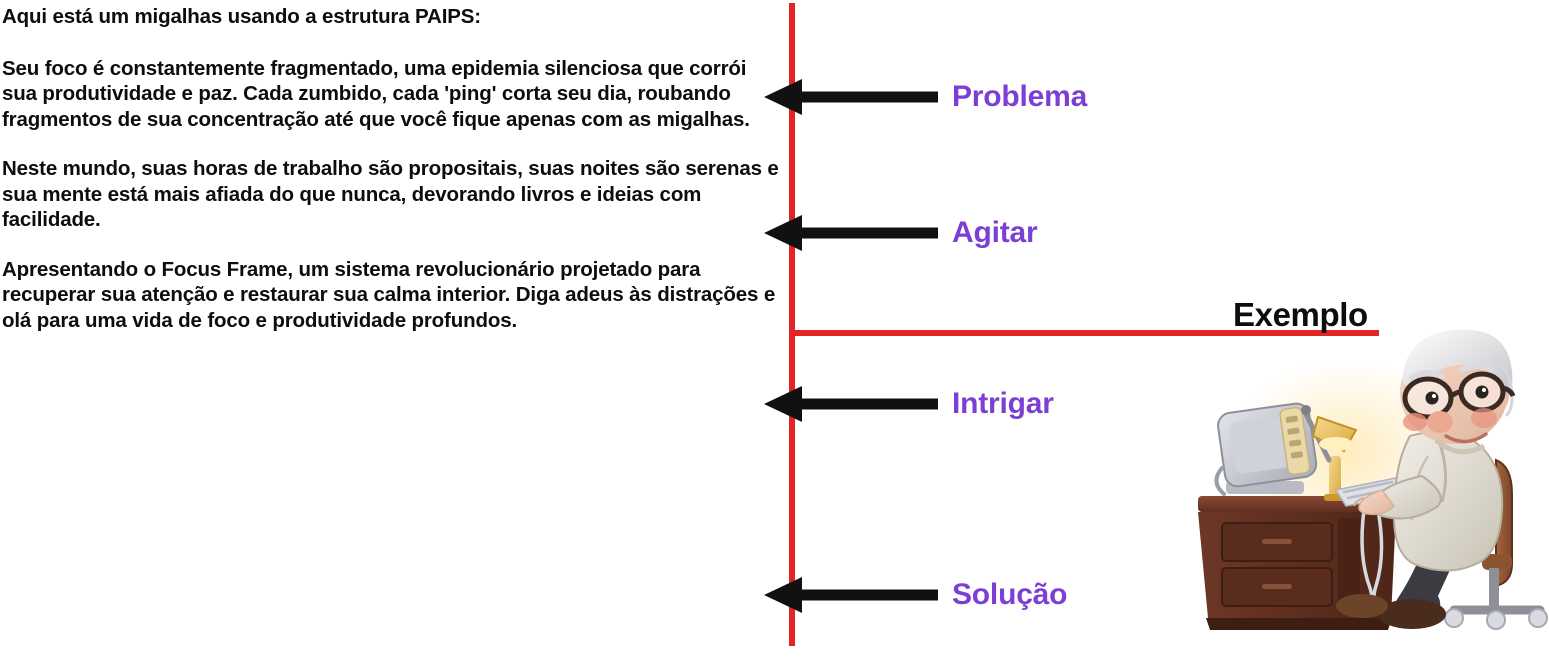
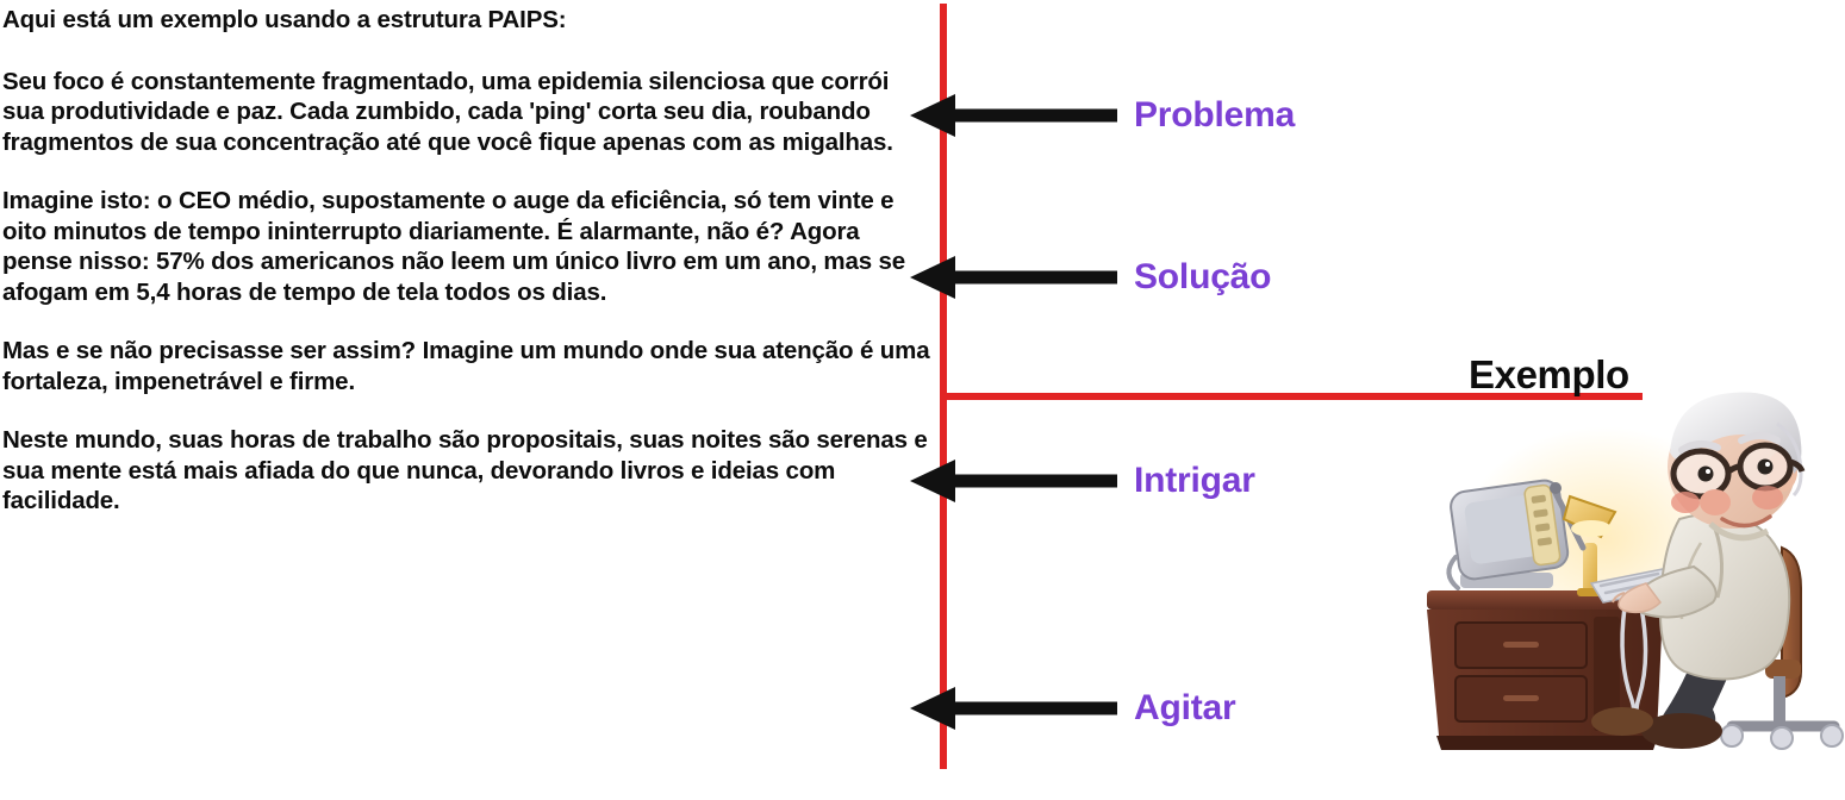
- Aqui está um migalhas usando a estrutura PAIPS:
+ Aqui está um exemplo usando a estrutura PAIPS:
  Seu foco é constantemente fragmentado, uma epidemia silenciosa que corrói sua produtividade e paz. Cada zumbido, cada 'ping' corta seu dia, roubando fragmentos de sua concentração até que você fique apenas com as migalhas.
+ Imagine isto: o CEO médio, supostamente o auge da eficiência, só tem vinte e oito minutos de tempo ininterrupto diariamente. É alarmante, não é? Agora pense nisso: 57% dos americanos não leem um único livro em um ano, mas se afogam em 5,4 horas de tempo de tela todos os dias.
+ Mas e se não precisasse ser assim? Imagine um mundo onde sua atenção é uma fortaleza, impenetrável e firme.
  Neste mundo, suas horas de trabalho são propositais, suas noites são serenas e sua mente está mais afiada do que nunca, devorando livros e ideias com facilidade.
- Apresentando o Focus Frame, um sistema revolucionário projetado para recuperar sua atenção e restaurar sua calma interior. Diga adeus às distrações e olá para uma vida de foco e produtividade profundos.
  Exemplo
  Problema
- Agitar
+ Solução
  Intrigar
- Solução
+ Agitar
